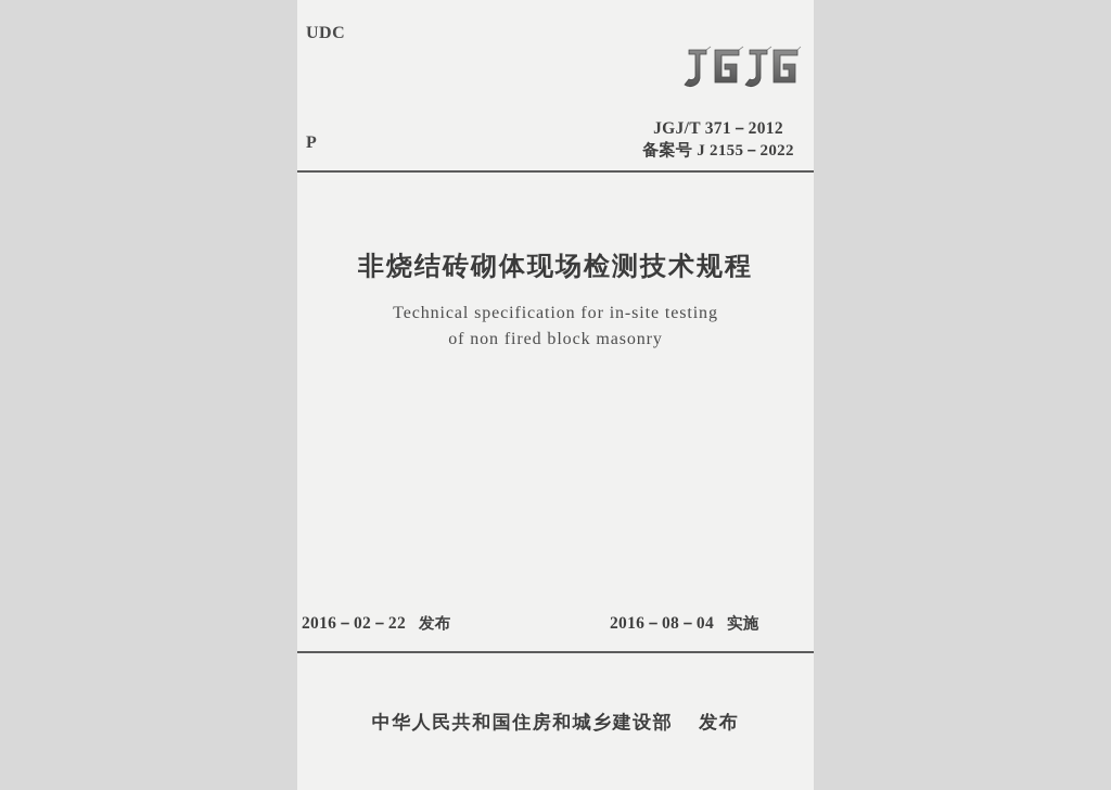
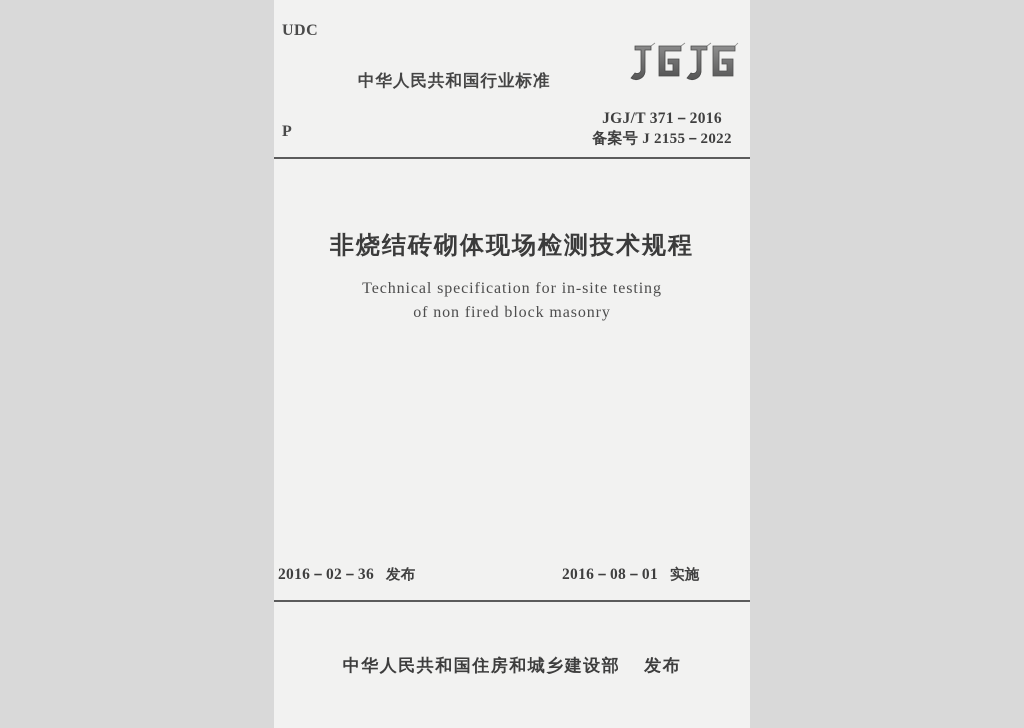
  UDC
  P
+ 中华人民共和国行业标准
- JGJ/T 371－2012
+ JGJ/T 371－2016
  备案号 J 2155－2022
  非烧结砖砌体现场检测技术规程
  Technical specification for in-site testing
  of non fired block masonry
- 2016－02－22 发布
+ 2016－02－36 发布
- 2016－08－04 实施
+ 2016－08－01 实施
  中华人民共和国住房和城乡建设部 发布
